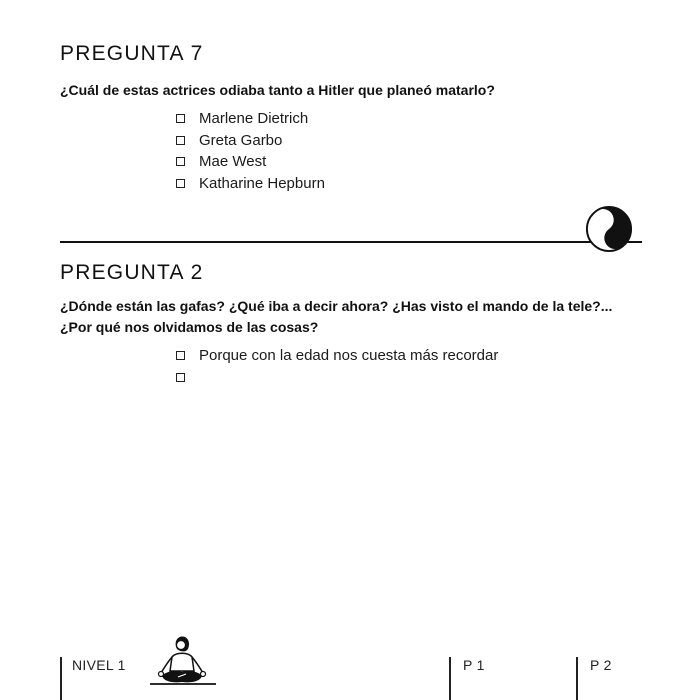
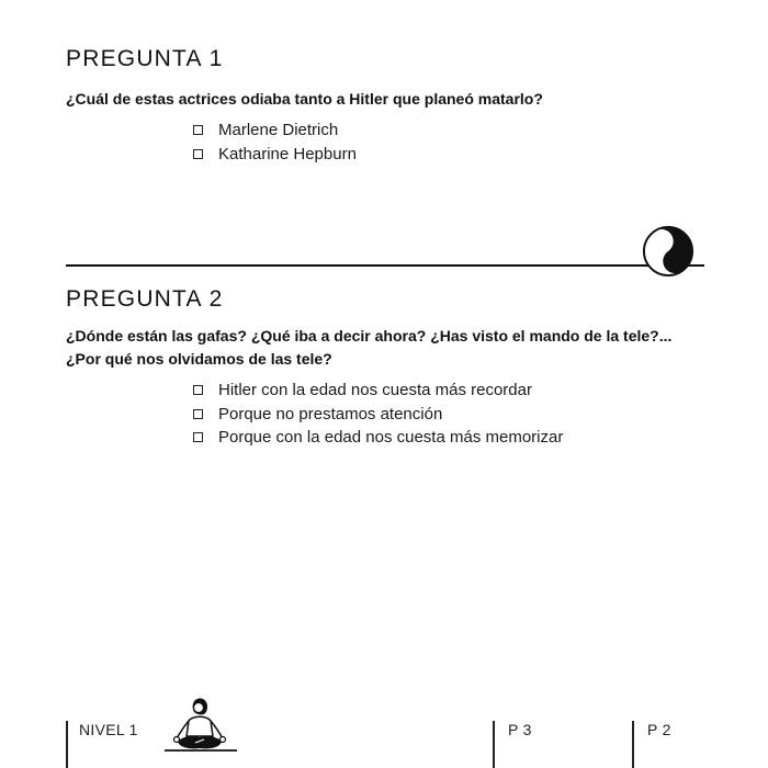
- PREGUNTA 7
+ PREGUNTA 1
  ¿Cuál de estas actrices odiaba tanto a Hitler que planeó matarlo?
  Marlene Dietrich
- Greta Garbo
- Mae West
  Katharine Hepburn
  PREGUNTA 2
  ¿Dónde están las gafas? ¿Qué iba a decir ahora? ¿Has visto el mando de la tele?...
- ¿Por qué nos olvidamos de las cosas?
+ ¿Por qué nos olvidamos de las tele?
- Porque con la edad nos cuesta más recordar
+ Hitler con la edad nos cuesta más recordar
+ Porque no prestamos atención
+ Porque con la edad nos cuesta más memorizar
  NIVEL 1
- P 1
+ P 3
  P 2
